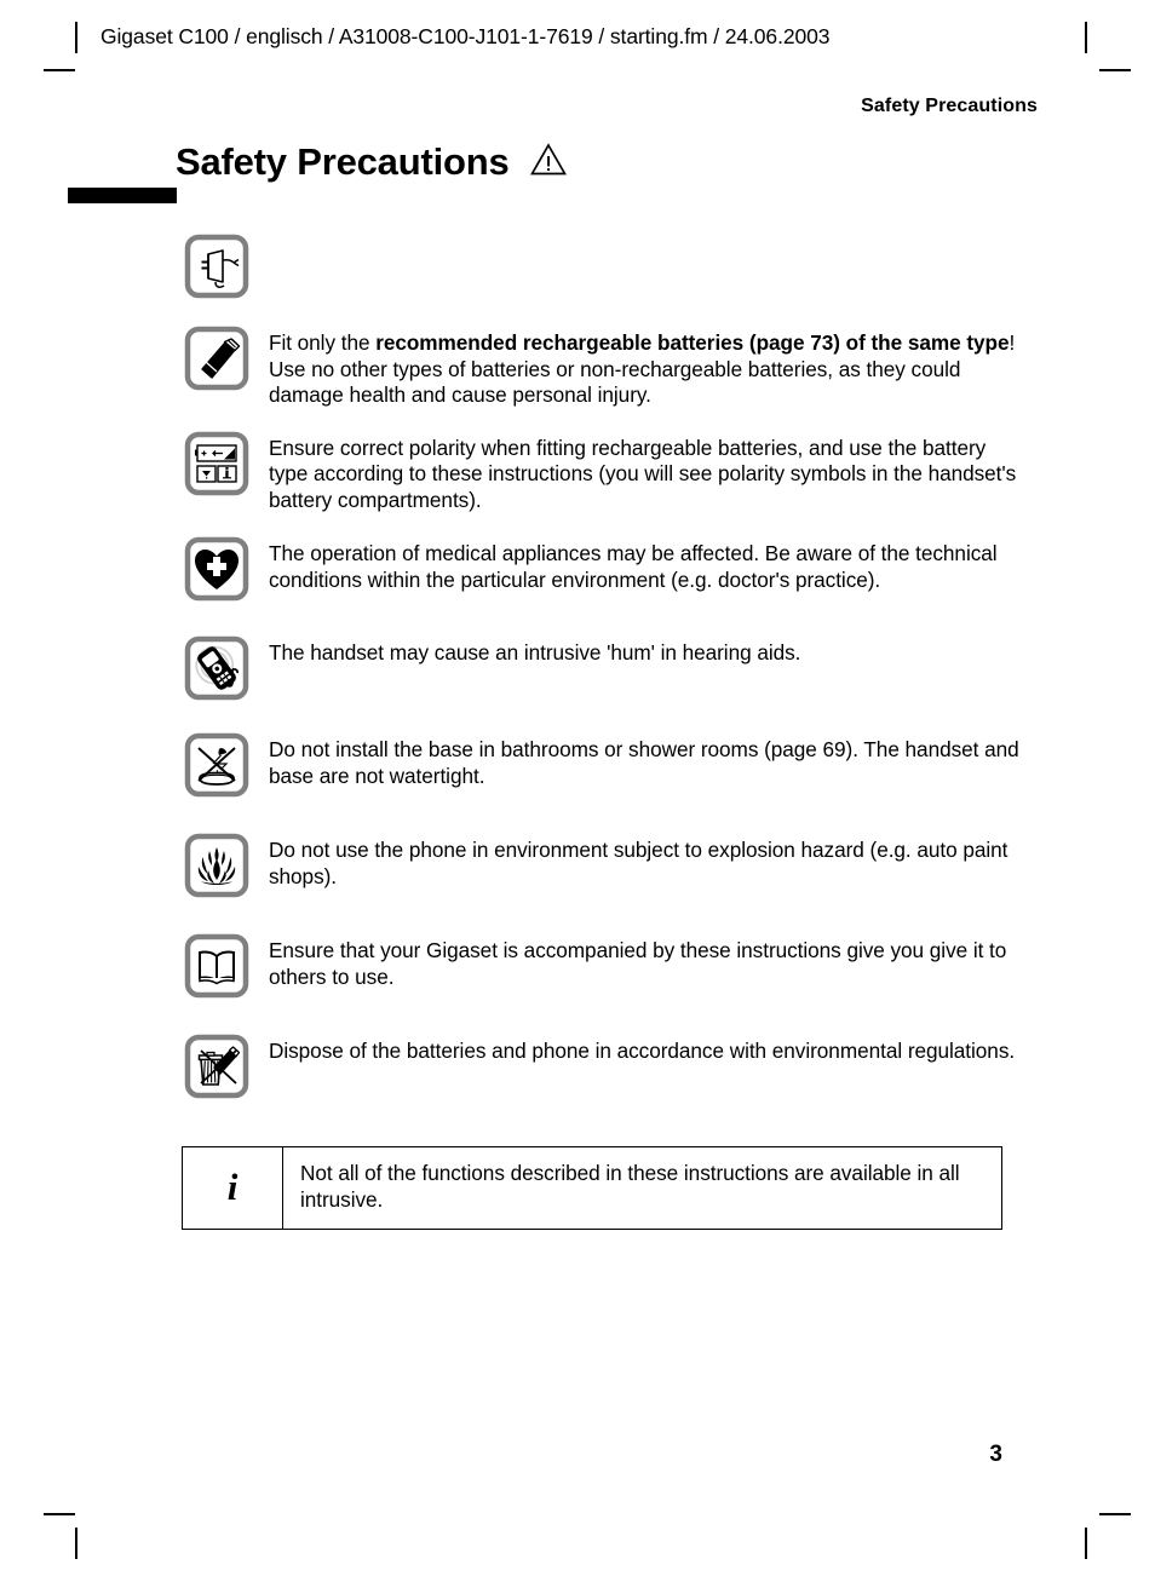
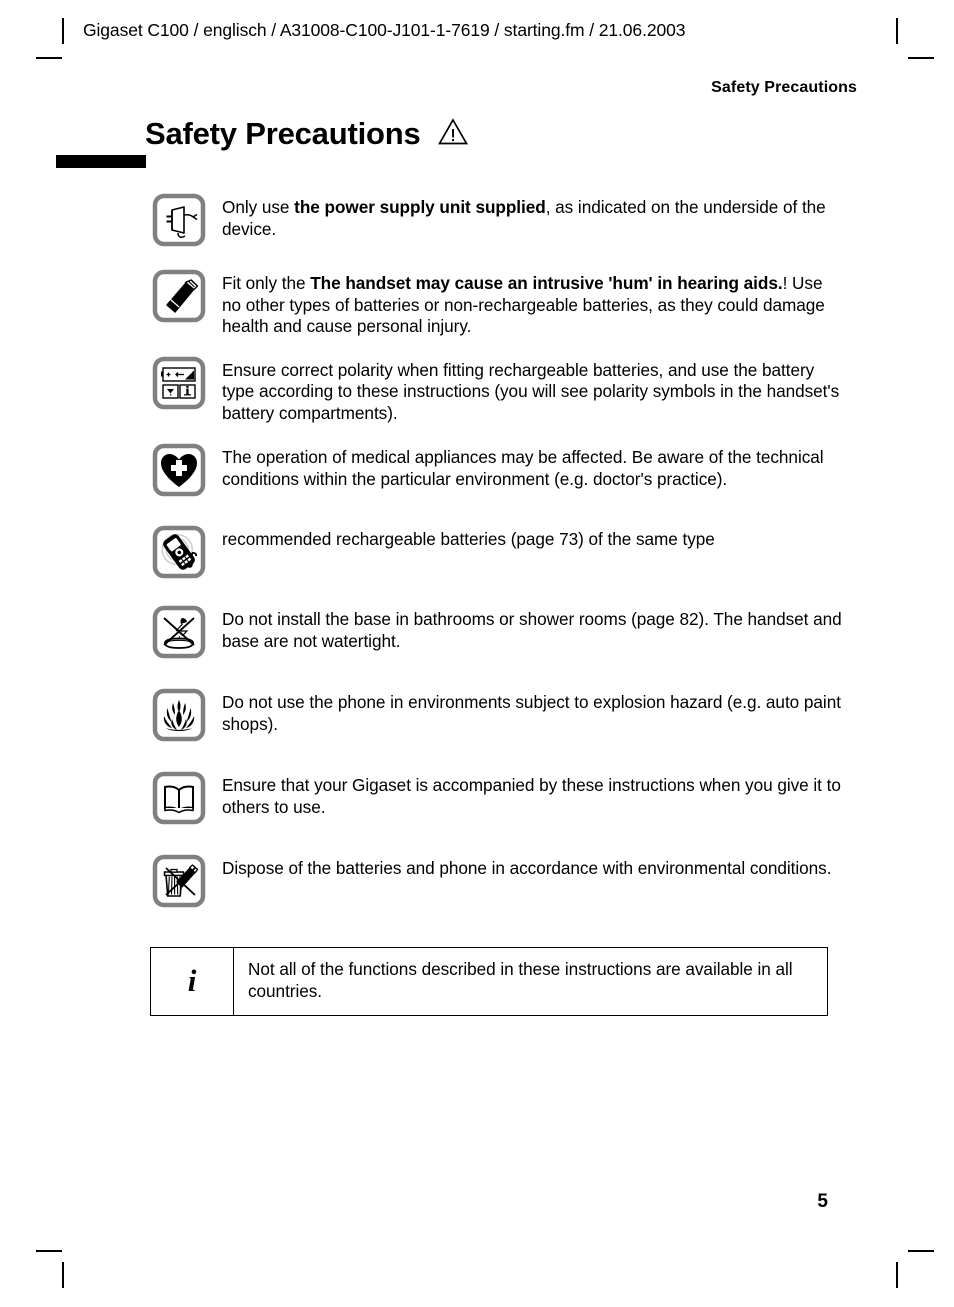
- Gigaset C100 / englisch / A31008-C100-J101-1-7619 / starting.fm / 24.06.2003
+ Gigaset C100 / englisch / A31008-C100-J101-1-7619 / starting.fm / 21.06.2003
  Safety Precautions
  Safety Precautions
+ Only use the power supply unit supplied, as indicated on the underside of the device.
- Fit only the recommended rechargeable batteries (page 73) of the same type! Use no other types of batteries or non-rechargeable batteries, as they could damage health and cause personal injury.
+ Fit only the The handset may cause an intrusive 'hum' in hearing aids.! Use no other types of batteries or non-rechargeable batteries, as they could damage health and cause personal injury.
  Ensure correct polarity when fitting rechargeable batteries, and use the battery type according to these instructions (you will see polarity symbols in the handset's battery compartments).
  The operation of medical appliances may be affected. Be aware of the technical conditions within the particular environment (e.g. doctor's practice).
- The handset may cause an intrusive 'hum' in hearing aids.
+ recommended rechargeable batteries (page 73) of the same type
- Do not install the base in bathrooms or shower rooms (page 69). The handset and base are not watertight.
+ Do not install the base in bathrooms or shower rooms (page 82). The handset and base are not watertight.
- Do not use the phone in environment subject to explosion hazard (e.g. auto paint shops).
+ Do not use the phone in environments subject to explosion hazard (e.g. auto paint shops).
- Ensure that your Gigaset is accompanied by these instructions give you give it to others to use.
+ Ensure that your Gigaset is accompanied by these instructions when you give it to others to use.
- Dispose of the batteries and phone in accordance with environmental regulations.
+ Dispose of the batteries and phone in accordance with environmental conditions.
  i
- Not all of the functions described in these instructions are available in all intrusive.
+ Not all of the functions described in these instructions are available in all countries.
- 3
+ 5
